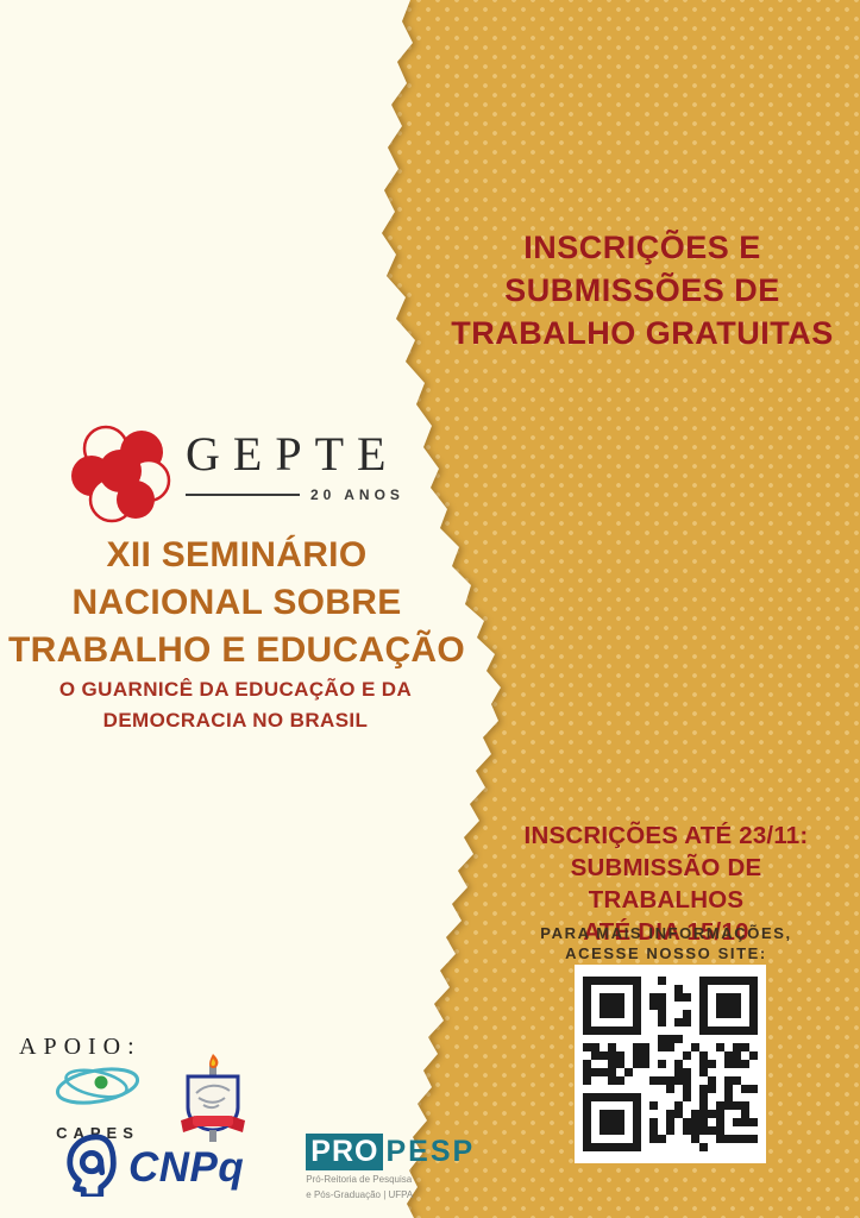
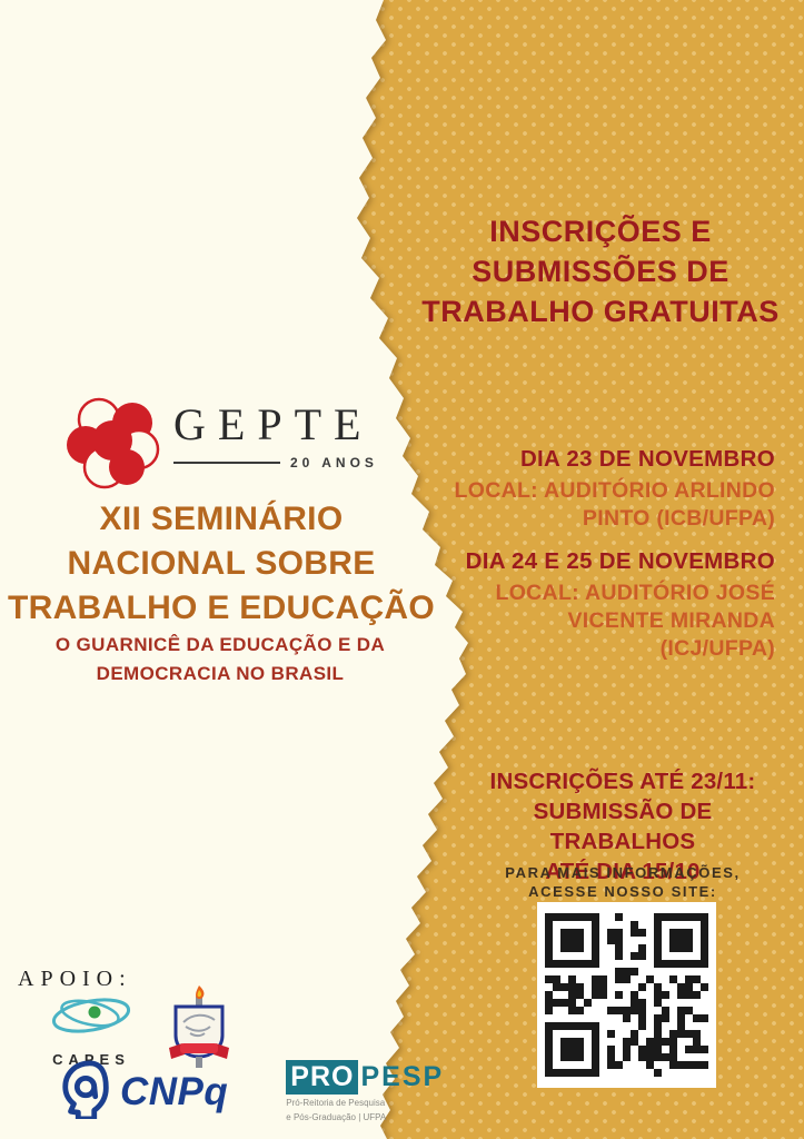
  INSCRIÇÕES E
  SUBMISSÕES DE
  TRABALHO GRATUITAS
  GEPTE
  20 ANOS
  XII SEMINÁRIO
  NACIONAL SOBRE
  TRABALHO E EDUCAÇÃO
  O GUARNICÊ DA EDUCAÇÃO E DA
  DEMOCRACIA NO BRASIL
+ DIA 23 DE NOVEMBRO
+ LOCAL: AUDITÓRIO ARLINDO
+ PINTO (ICB/UFPA)
+ DIA 24 E 25 DE NOVEMBRO
+ LOCAL: AUDITÓRIO JOSÉ
+ VICENTE MIRANDA
+ (ICJ/UFPA)
  INSCRIÇÕES ATÉ 23/11:
  SUBMISSÃO DE TRABALHOS
  ATÉ DIA 15/10
  PARA MAIS INFORMAÇÕES,
  ACESSE NOSSO SITE:
  APOIO:
  CAPES
  CNPq
  PRO
  PESP
  Pró-Reitoria de Pesquisa
  e Pós-Graduação | UFPA
